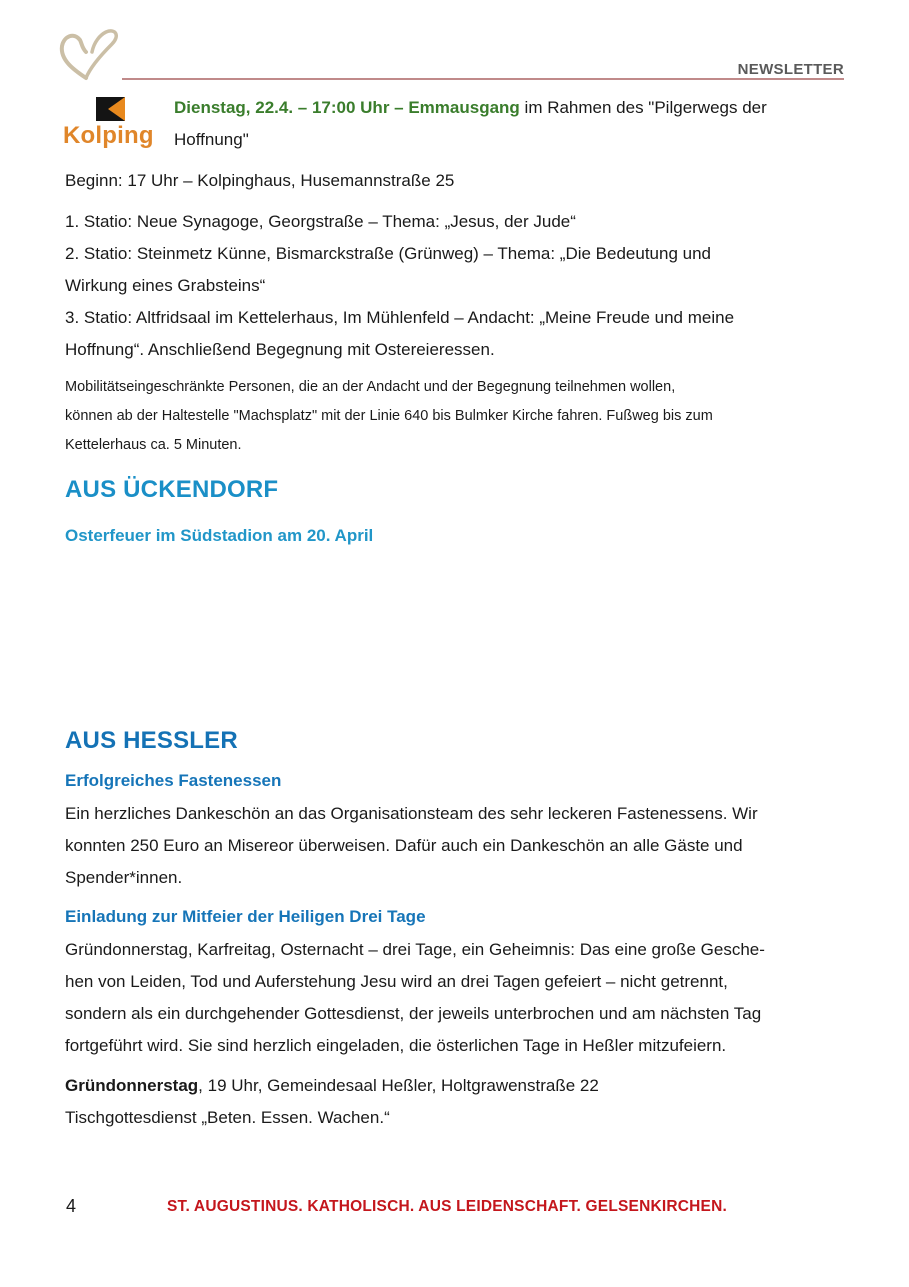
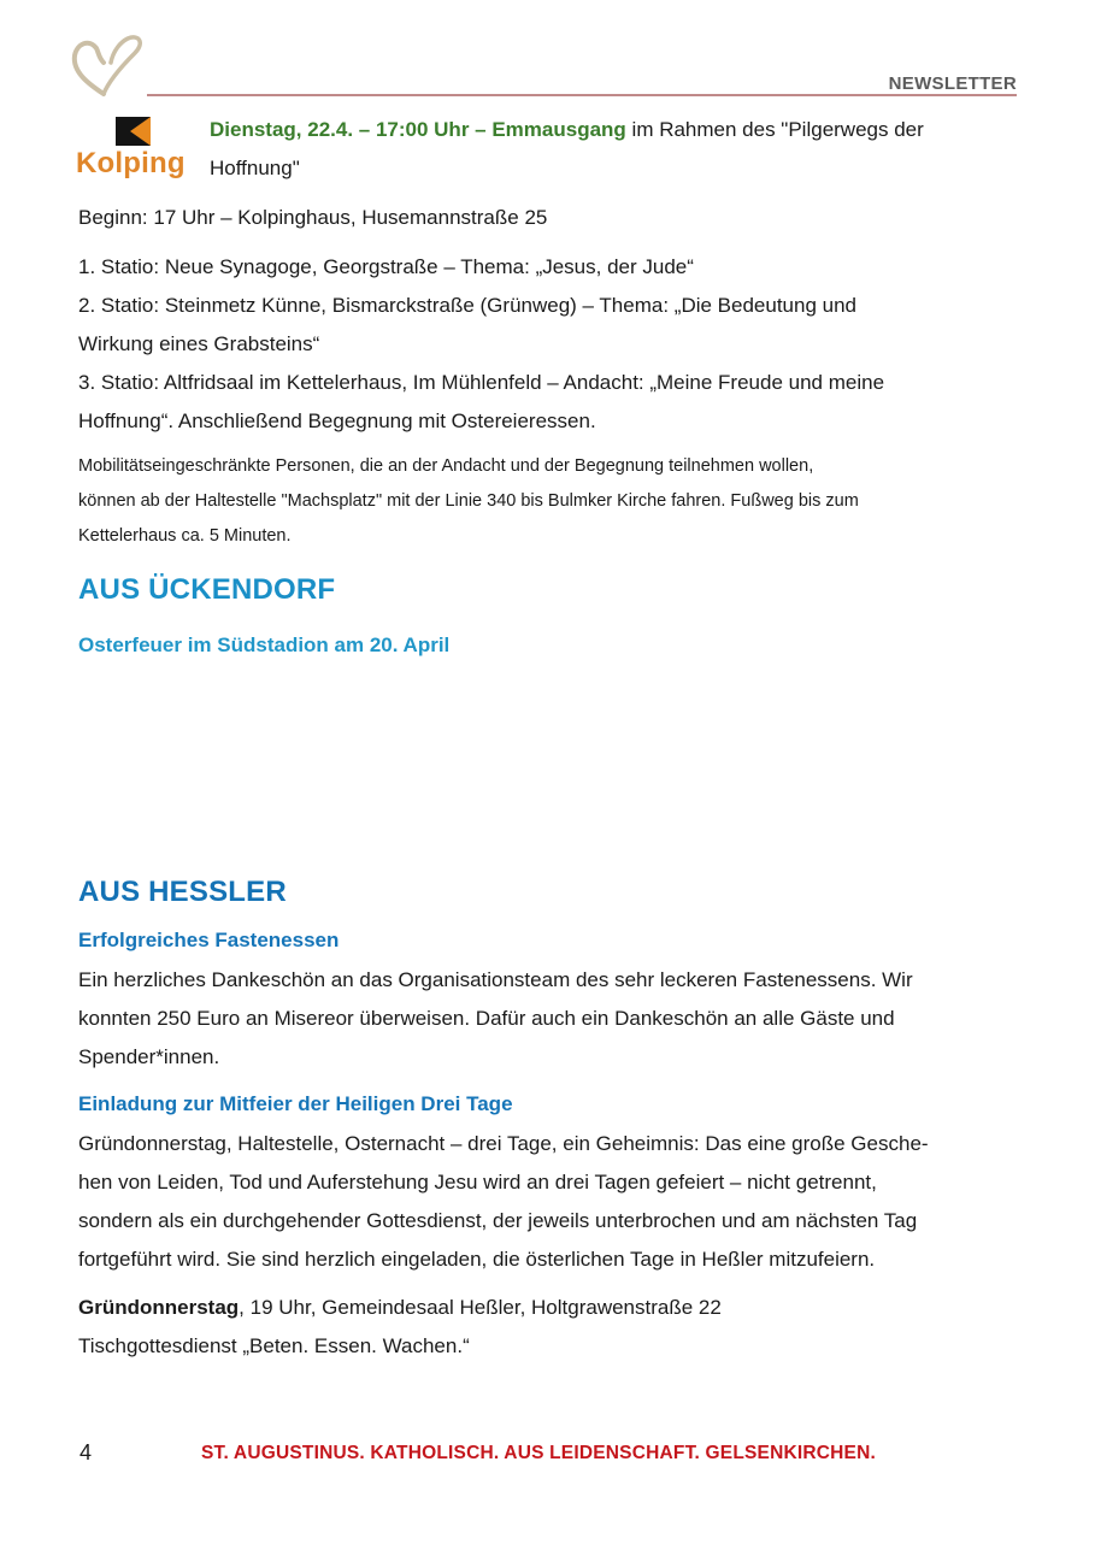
  NEWSLETTER
  Kolping
  Dienstag, 22.4. – 17:00 Uhr – Emmausgang im Rahmen des "Pilgerwegs der
  Hoffnung"
  Beginn: 17 Uhr – Kolpinghaus, Husemannstraße 25
  1. Statio: Neue Synagoge, Georgstraße – Thema: „Jesus, der Jude“
  2. Statio: Steinmetz Künne, Bismarckstraße (Grünweg) – Thema: „Die Bedeutung und
  Wirkung eines Grabsteins“
  3. Statio: Altfridsaal im Kettelerhaus, Im Mühlenfeld – Andacht: „Meine Freude und meine
  Hoffnung“. Anschließend Begegnung mit Ostereieressen.
  Mobilitätseingeschränkte Personen, die an der Andacht und der Begegnung teilnehmen wollen,
- können ab der Haltestelle "Machsplatz" mit der Linie 640 bis Bulmker Kirche fahren. Fußweg bis zum
+ können ab der Haltestelle "Machsplatz" mit der Linie 340 bis Bulmker Kirche fahren. Fußweg bis zum
  Kettelerhaus ca. 5 Minuten.
  AUS ÜCKENDORF
  Osterfeuer im Südstadion am 20. April
  AUS HESSLER
  Erfolgreiches Fastenessen
  Ein herzliches Dankeschön an das Organisationsteam des sehr leckeren Fastenessens. Wir
  konnten 250 Euro an Misereor überweisen. Dafür auch ein Dankeschön an alle Gäste und
  Spender*innen.
  Einladung zur Mitfeier der Heiligen Drei Tage
- Gründonnerstag, Karfreitag, Osternacht – drei Tage, ein Geheimnis: Das eine große Gesche-
+ Gründonnerstag, Haltestelle, Osternacht – drei Tage, ein Geheimnis: Das eine große Gesche-
  hen von Leiden, Tod und Auferstehung Jesu wird an drei Tagen gefeiert – nicht getrennt,
  sondern als ein durchgehender Gottesdienst, der jeweils unterbrochen und am nächsten Tag
  fortgeführt wird. Sie sind herzlich eingeladen, die österlichen Tage in Heßler mitzufeiern.
  Gründonnerstag, 19 Uhr, Gemeindesaal Heßler, Holtgrawenstraße 22
  Tischgottesdienst „Beten. Essen. Wachen.“
  4
  ST. AUGUSTINUS. KATHOLISCH. AUS LEIDENSCHAFT. GELSENKIRCHEN.
